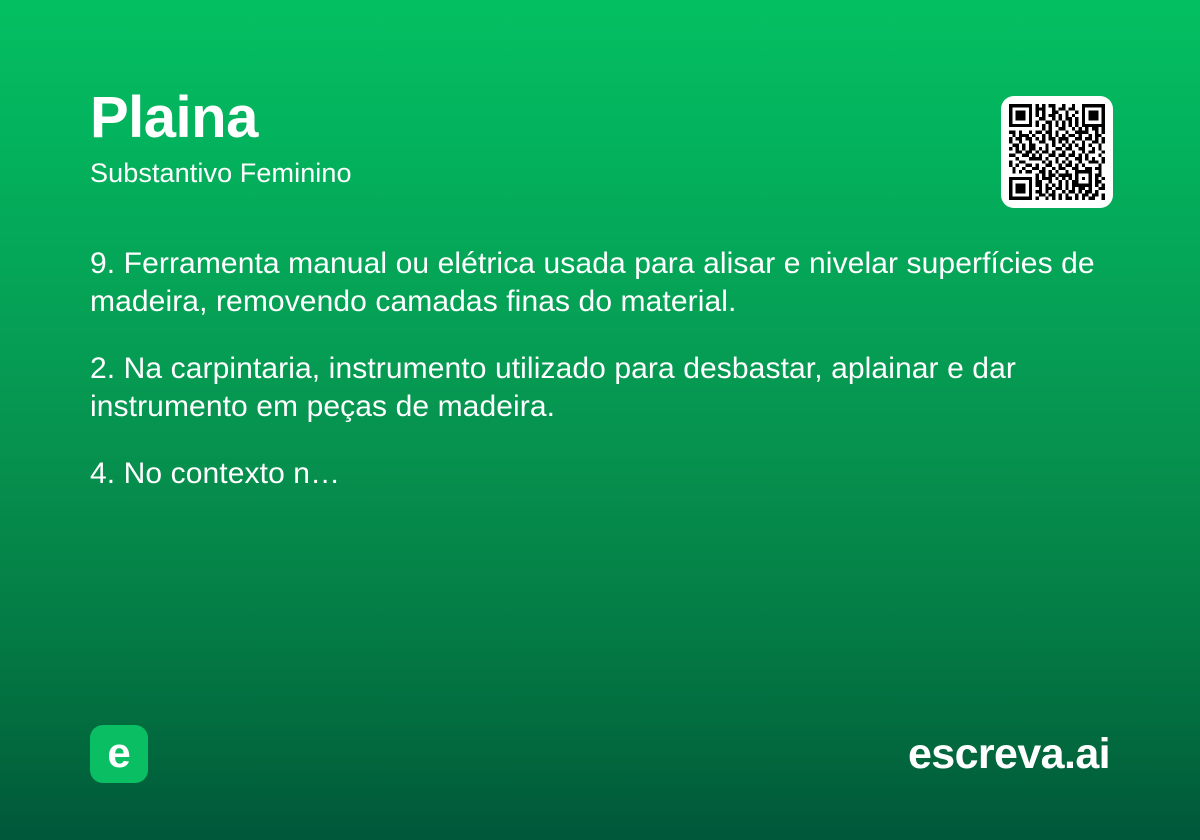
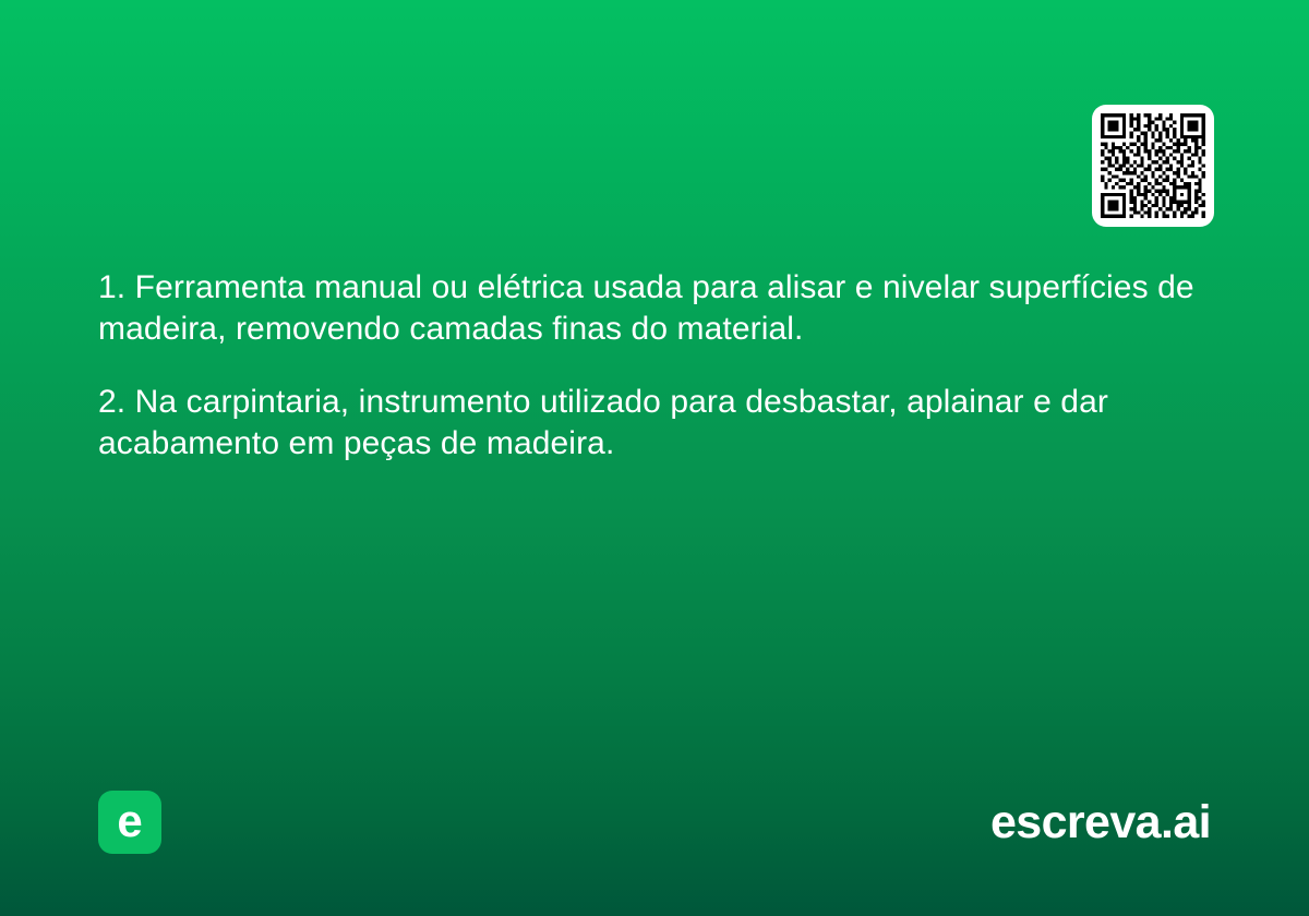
- Plaina
- Substantivo Feminino
- 9. Ferramenta manual ou elétrica usada para alisar e nivelar superfícies de madeira, removendo camadas finas do material.
+ 1. Ferramenta manual ou elétrica usada para alisar e nivelar superfícies de madeira, removendo camadas finas do material.
- 2. Na carpintaria, instrumento utilizado para desbastar, aplainar e dar instrumento em peças de madeira.
+ 2. Na carpintaria, instrumento utilizado para desbastar, aplainar e dar acabamento em peças de madeira.
- 4. No contexto n…
  e
  escreva.ai
